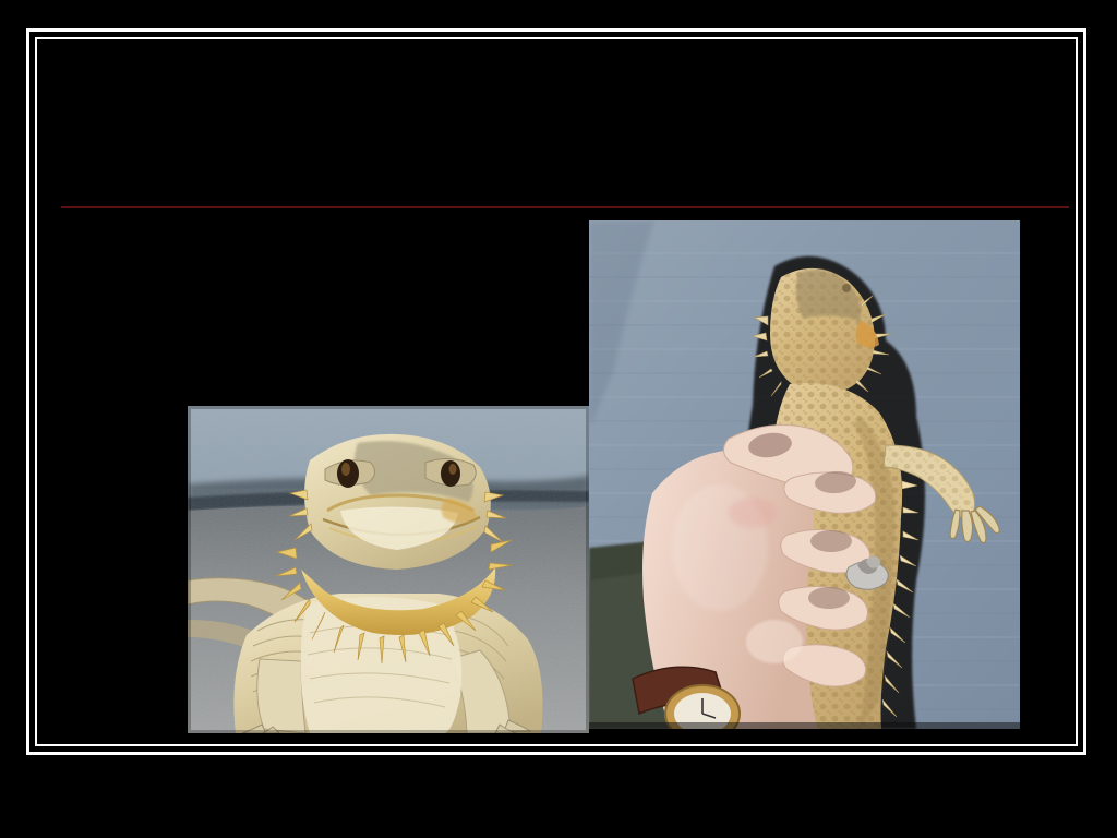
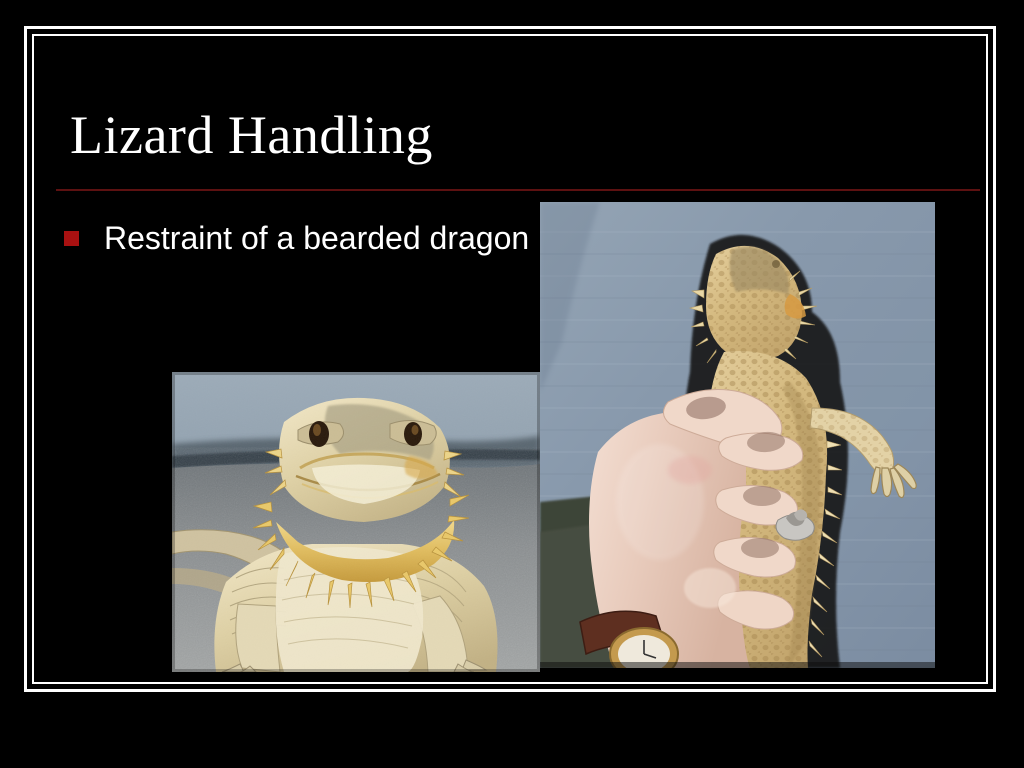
+ Lizard Handling
+ Restraint of a bearded dragon
